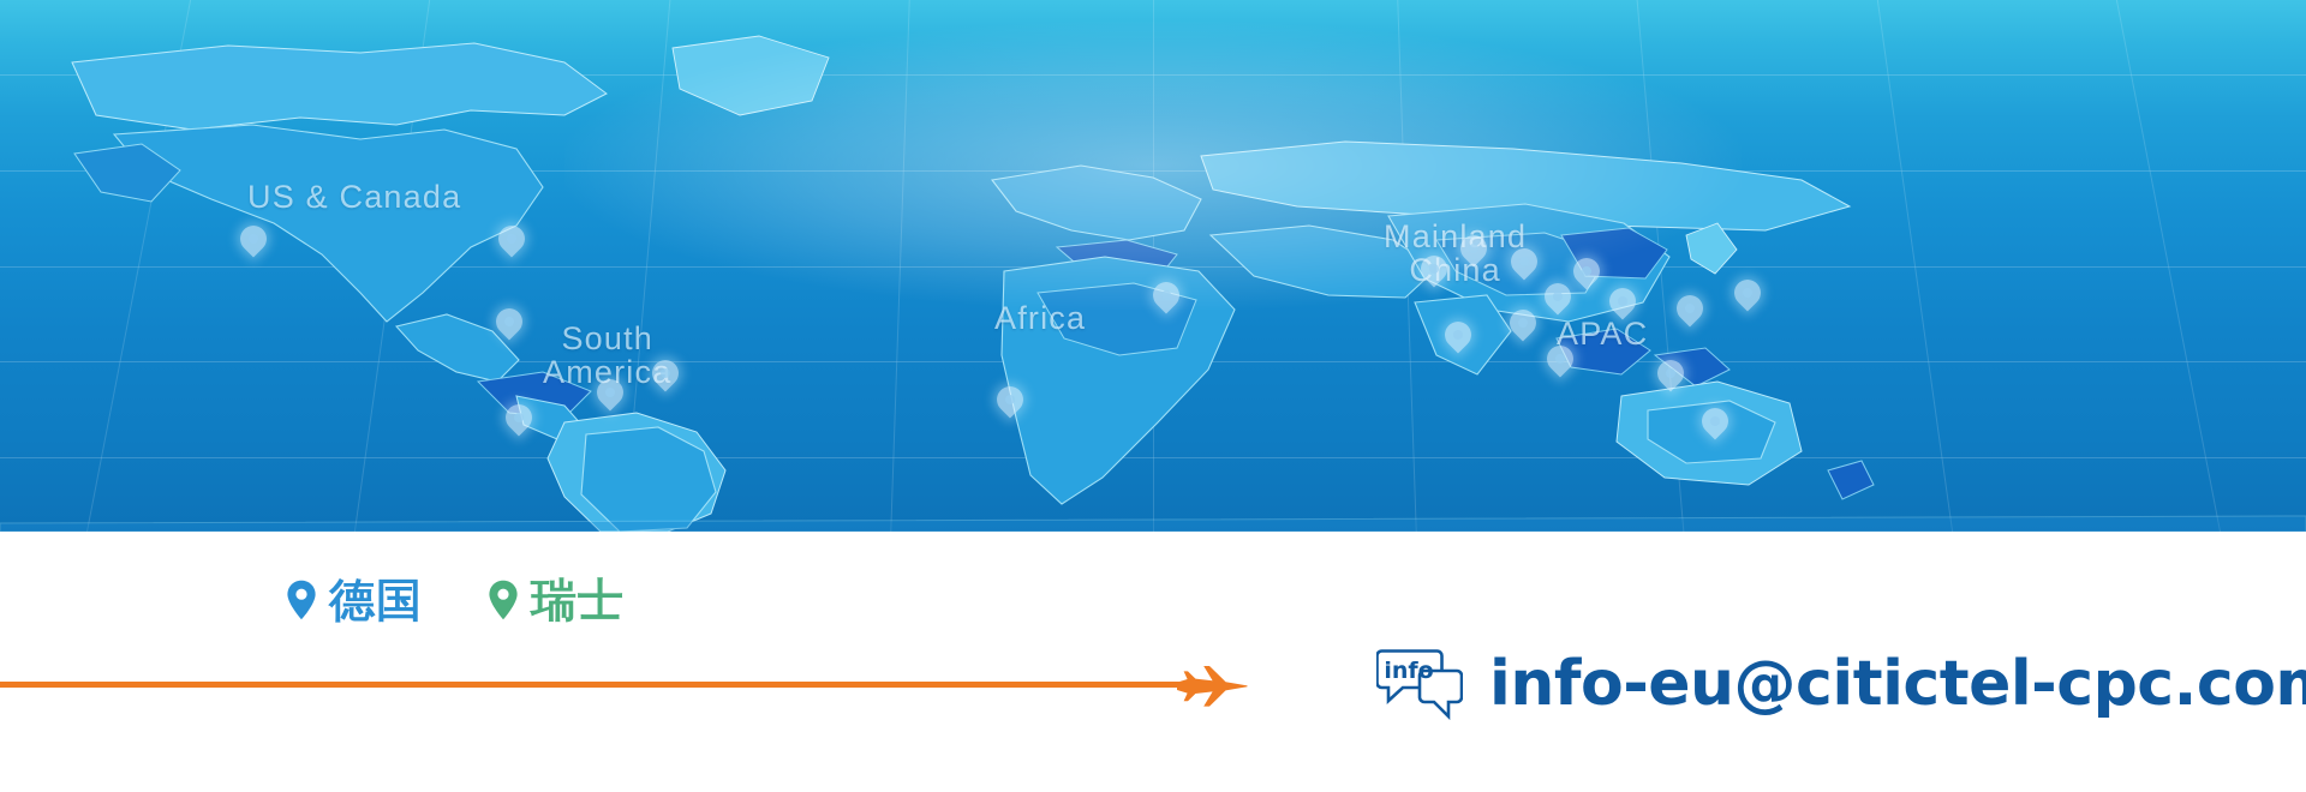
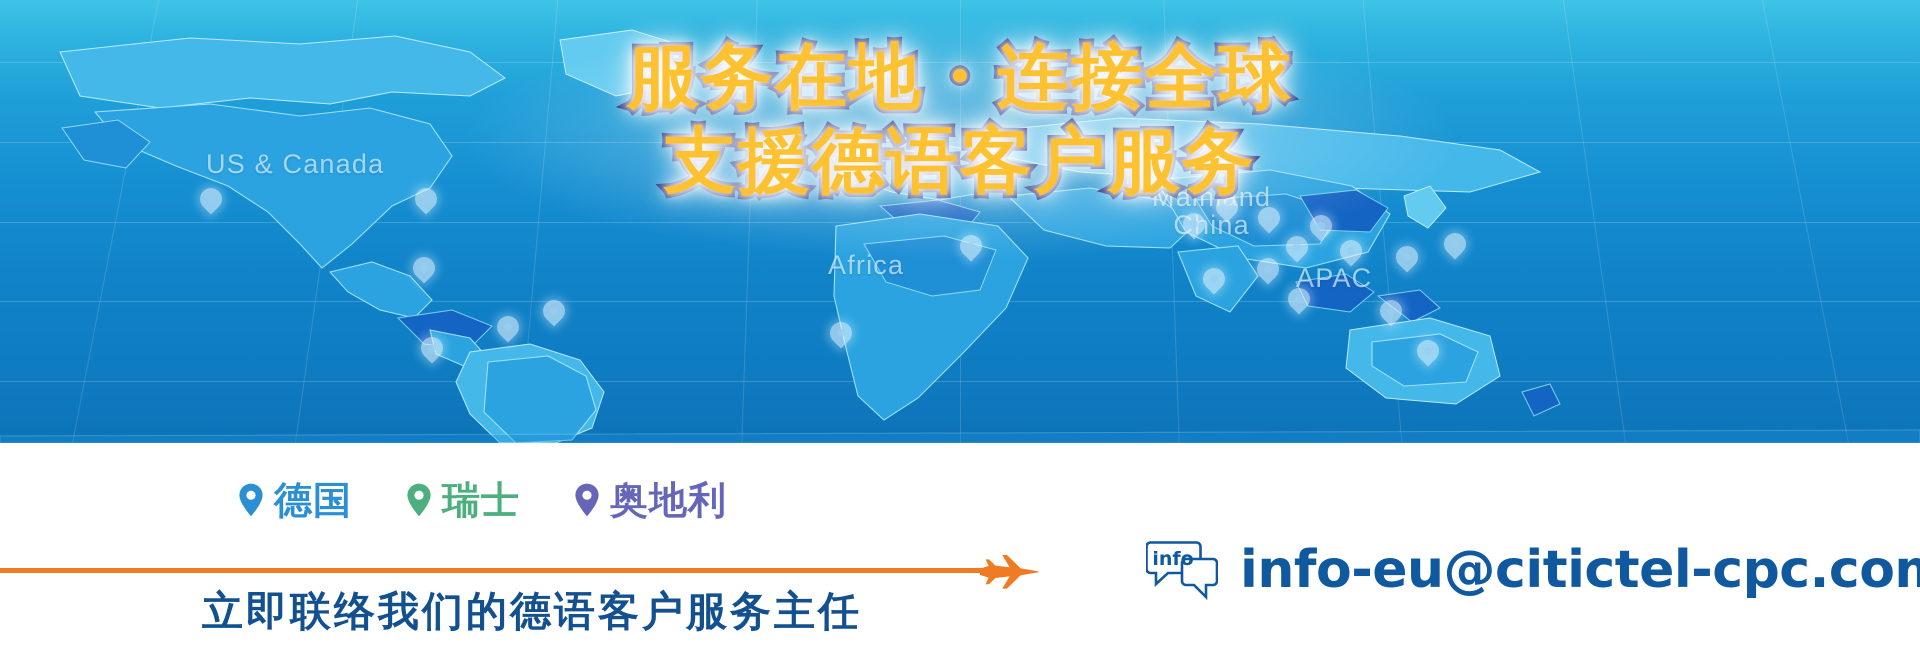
  US & Canada
- South
- America
  Africa
  APAC
+ 服务在地・连接全球
+ 支援德语客户服务
  德国
  瑞士
+ 奥地利
+ 立即联络我们的德语客户服务主任
  info
  info-eu@citictel-cpc.co
